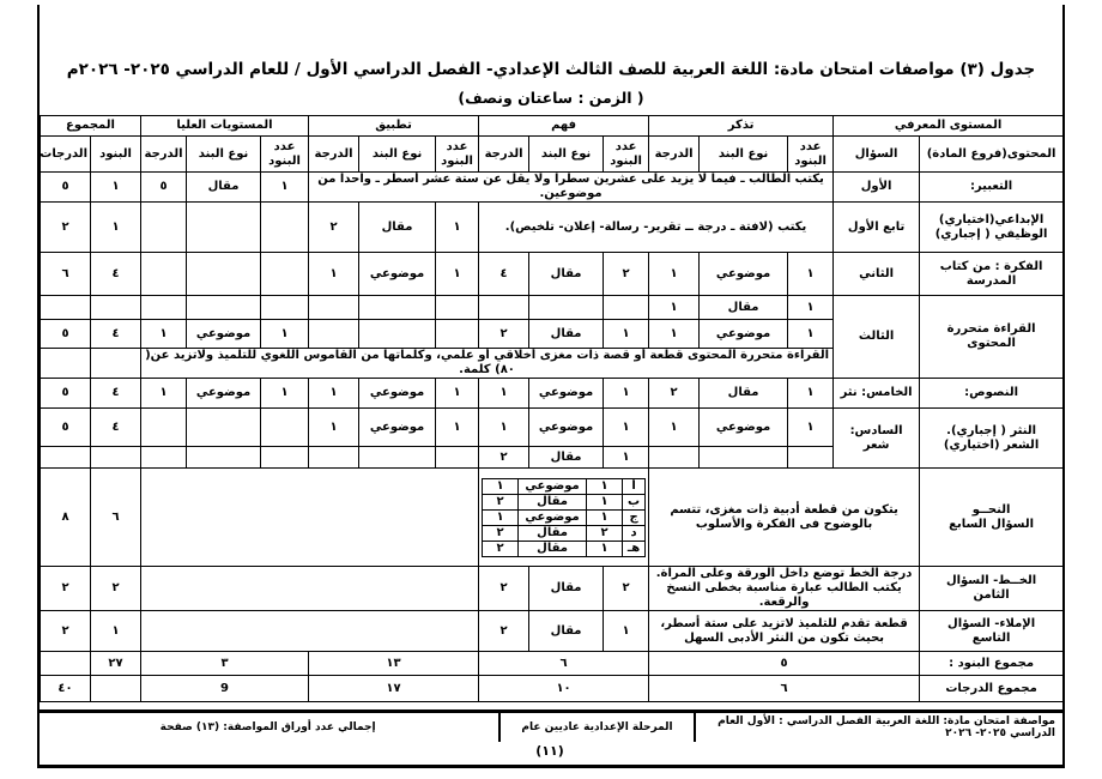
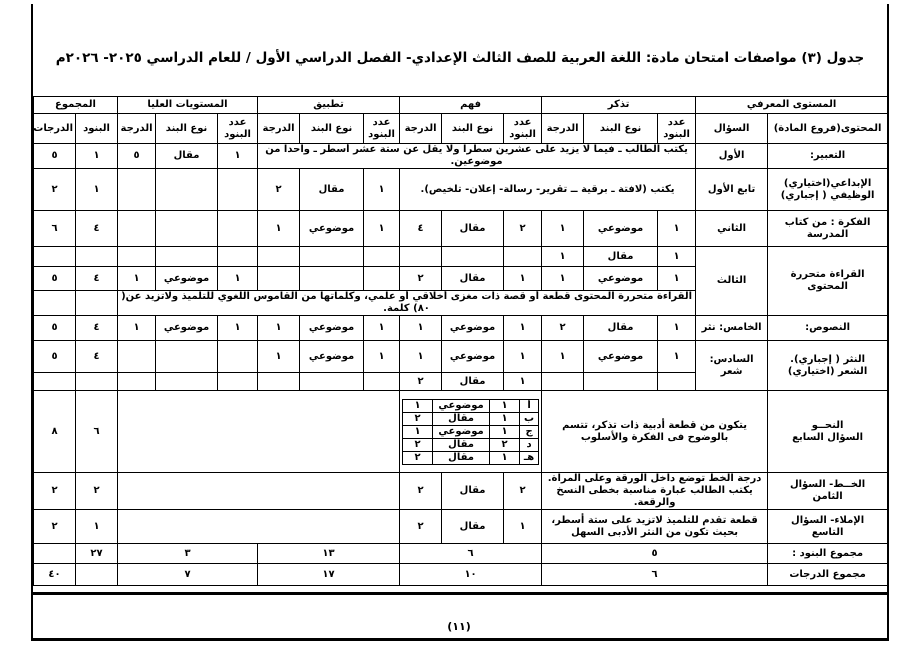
  جدول (٣) مواصفات امتحان مادة: اللغة العربية للصف الثالث الإعدادي- الفصل الدراسي الأول / للعام الدراسي ٢٠٢٥- ٢٠٢٦م
- ( الزمن : ساعتان ونصف)
  المستوى المعرفي	تذكر	فهم	تطبيق	المستويات العليا	المجموع
  المحتوى(فروع المادة)	السؤال	عدد البنود	نوع البند	الدرجة	عدد البنود	نوع البند	الدرجة	عدد البنود	نوع البند	الدرجة	عدد البنود	نوع البند	الدرجة	البنود	الدرجات
  التعبير:	الأول	يكتب الطالب ـ فيما لا يزيد على عشرين سطرا ولا يقل عن ستة عشر أسطر ـ واحدا من موضوعين.	١	مقال	٥	١	٥
- الإبداعي(اختياري) الوظيفي ( إجباري)	تابع الأول	يكتب (لافتة ـ درجة ــ تقرير- رسالة- إعلان- تلخيص).	١	مقال	٢				١	٢
+ الإبداعي(اختياري) الوظيفي ( إجباري)	تابع الأول	يكتب (لافتة ـ برقية ــ تقرير- رسالة- إعلان- تلخيص).	١	مقال	٢				١	٢
  الفكرة : من كتاب المدرسة	الثاني	١	موضوعي	١	٢	مقال	٤	١	موضوعي	١				٤	٦
  القراءة متحررة المحتوى	الثالث	١	مقال	١
  ١	موضوعي	١	١	مقال	٢				١	موضوعي	١	٤	٥
  القراءة متحررة المحتوى قطعة أو قصة ذات مغزى أخلاقي أو علمي، وكلماتها من القاموس اللغوي للتلميذ ولاتزيد عن( ٨٠) كلمة.
  النصوص:	الخامس: نثر	١	مقال	٢	١	موضوعي	١	١	موضوعي	١	١	موضوعي	١	٤	٥
  النثر ( إجباري). الشعر (اختياري)	السادس: شعر	١	موضوعي	١	١	موضوعي	١	١	موضوعي	١				٤	٥
  			١	مقال	٢
- النحــو السؤال السابع	يتكون من قطعة أدبية ذات مغزى، تتسم بالوضوح فى الفكرة والأسلوب
+ النحــو السؤال السابع	يتكون من قطعة أدبية ذات تذكر، تتسم بالوضوح فى الفكرة والأسلوب
  أ	١	موضوعي	١
  ب	١	مقال	٢
  ج	١	موضوعي	١
  د	٢	مقال	٢
  هـ	١	مقال	٢
  				٦	٨
  الخــط- السؤال الثامن	درجة الخط توضع داخل الورقة وعلى المرآة. يكتب الطالب عبارة مناسبة بخطى النسخ والرقعة.	٢	مقال	٢		٢	٢
  الإملاء- السؤال التاسع	قطعة تقدم للتلميذ لاتزيد على ستة أسطر، بحيث تكون من النثر الأدبى السهل	١	مقال	٢		١	٢
  مجموع البنود :	٥	٦	١٣	٣	٢٧
- مجموع الدرجات	٦	١٠	١٧	9		٤٠
+ مجموع الدرجات	٦	١٠	١٧	٧		٤٠
- مواصفة امتحان مادة: اللغة العربية الفصل الدراسي : الأول العام الدراسي ٢٠٢٥- ٢٠٢٦
- المرحلة الإعدادية عاديين عام
- إجمالي عدد أوراق المواصفة: (١٣) صفحة
  (١١)
